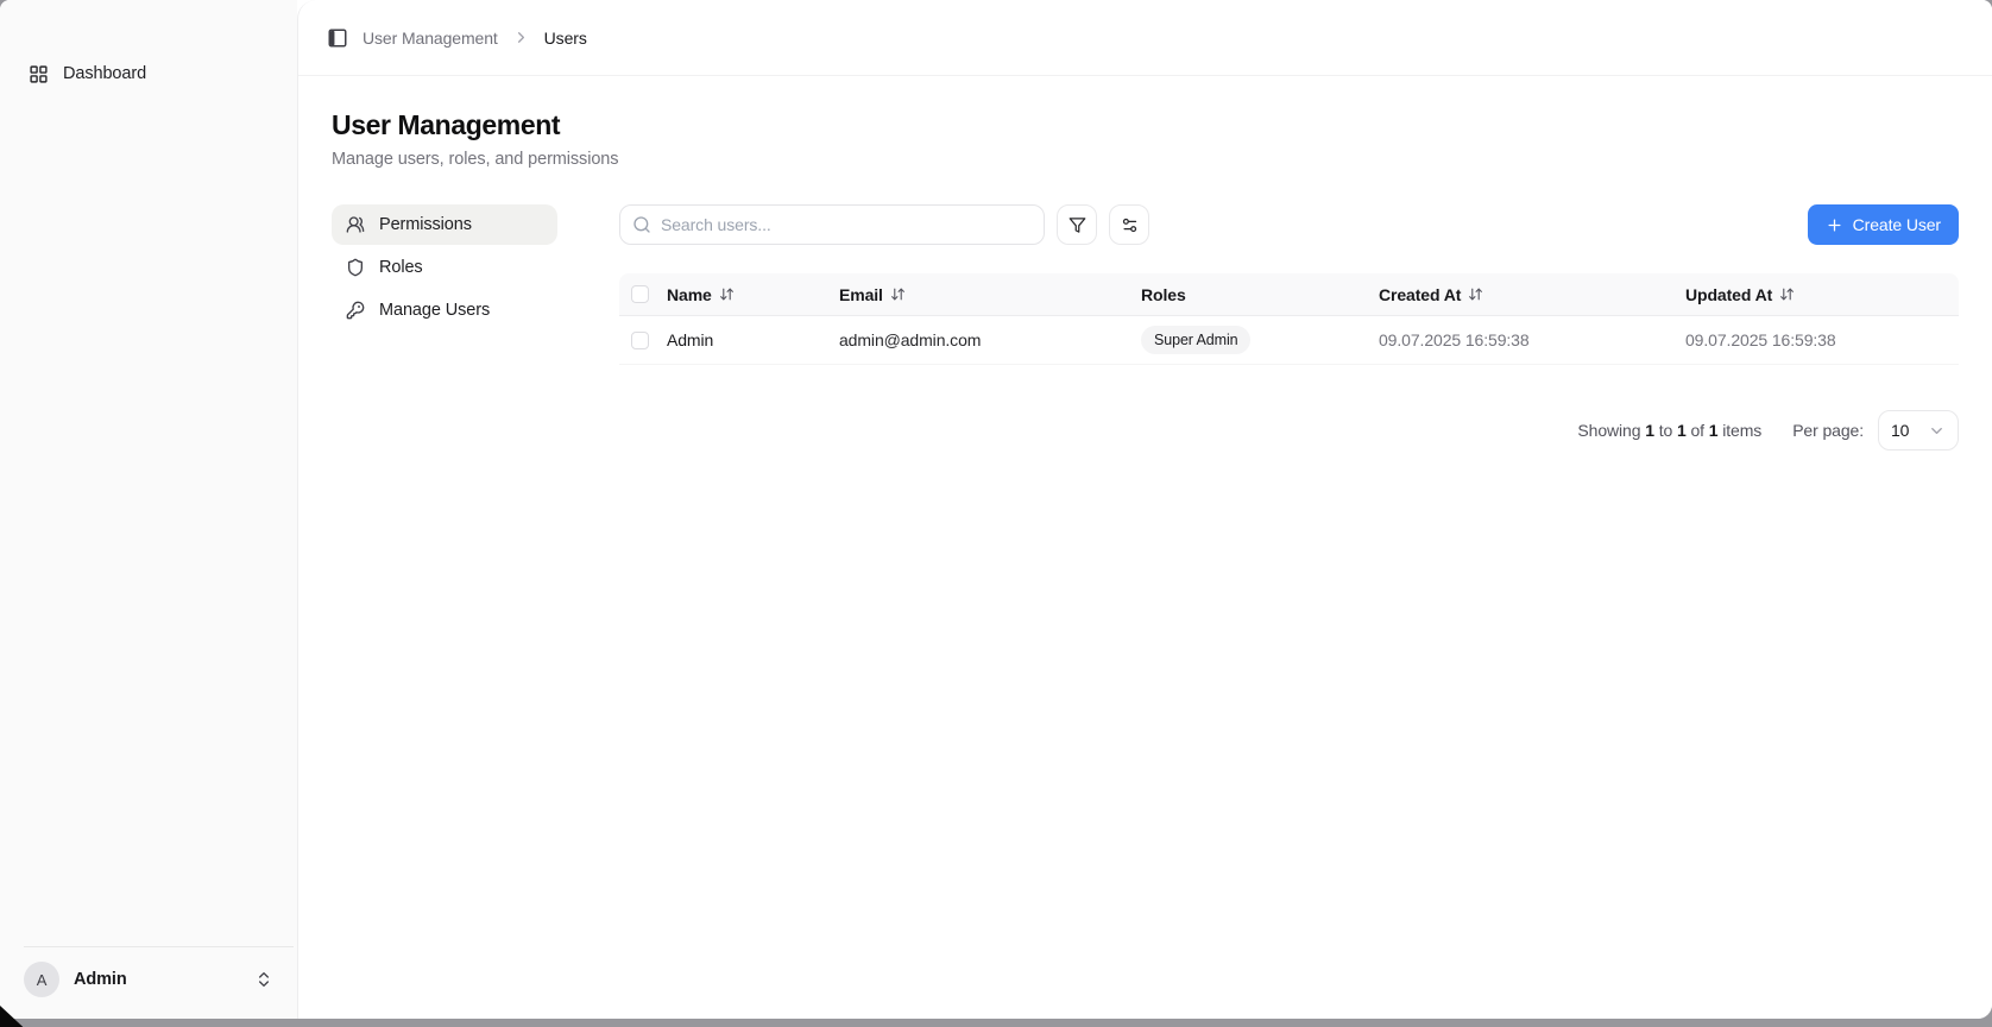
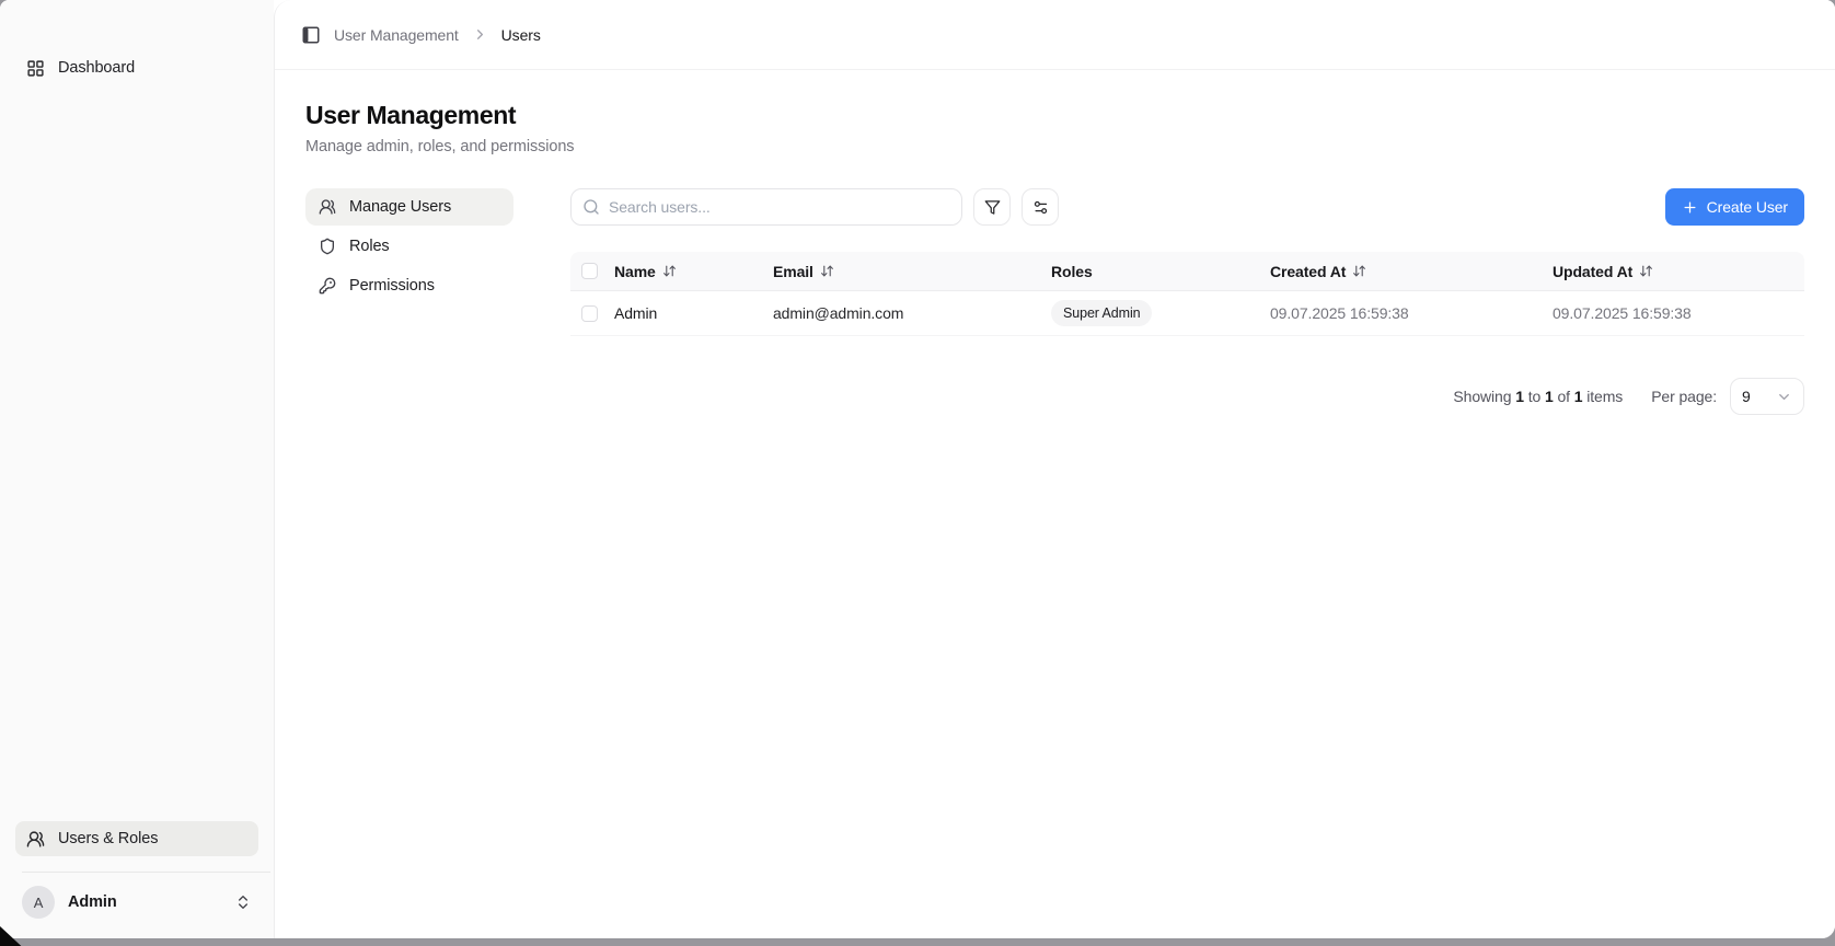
  Dashboard
+ Users & Roles
  A
  Admin
  User Management
  Users
  User Management
- Manage users, roles, and permissions
+ Manage admin, roles, and permissions
- Permissions
+ Manage Users
  Roles
- Manage Users
+ Permissions
  Search users...
  Create User
  Name
  Email
  Roles
  Created At
  Updated At
  Admin
  admin@admin.com
  Super Admin
  09.07.2025 16:59:38
  09.07.2025 16:59:38
  Showing 1 to 1 of 1 items
  Per page:
- 10
+ 9
